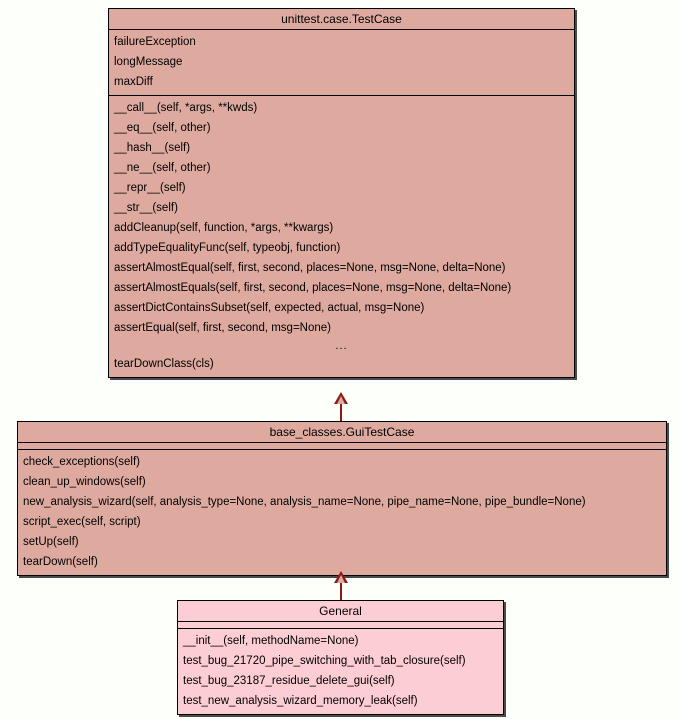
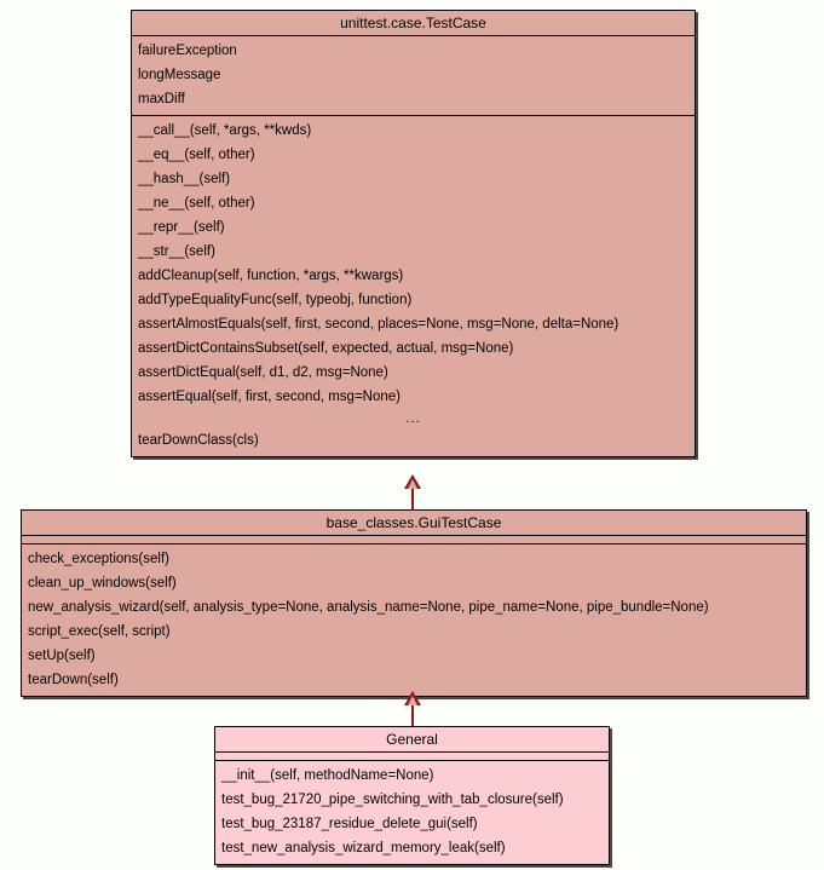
  unittest.case.TestCase
  failureException
  longMessage
  maxDiff
  __call__(self, *args, **kwds)
  __eq__(self, other)
  __hash__(self)
  __ne__(self, other)
  __repr__(self)
  __str__(self)
  addCleanup(self, function, *args, **kwargs)
  addTypeEqualityFunc(self, typeobj, function)
- assertAlmostEqual(self, first, second, places=None, msg=None, delta=None)
  assertAlmostEquals(self, first, second, places=None, msg=None, delta=None)
  assertDictContainsSubset(self, expected, actual, msg=None)
+ assertDictEqual(self, d1, d2, msg=None)
  assertEqual(self, first, second, msg=None)
  ...
  tearDownClass(cls)
  base_classes.GuiTestCase
  check_exceptions(self)
  clean_up_windows(self)
  new_analysis_wizard(self, analysis_type=None, analysis_name=None, pipe_name=None, pipe_bundle=None)
  script_exec(self, script)
  setUp(self)
  tearDown(self)
  General
  __init__(self, methodName=None)
  test_bug_21720_pipe_switching_with_tab_closure(self)
  test_bug_23187_residue_delete_gui(self)
  test_new_analysis_wizard_memory_leak(self)
